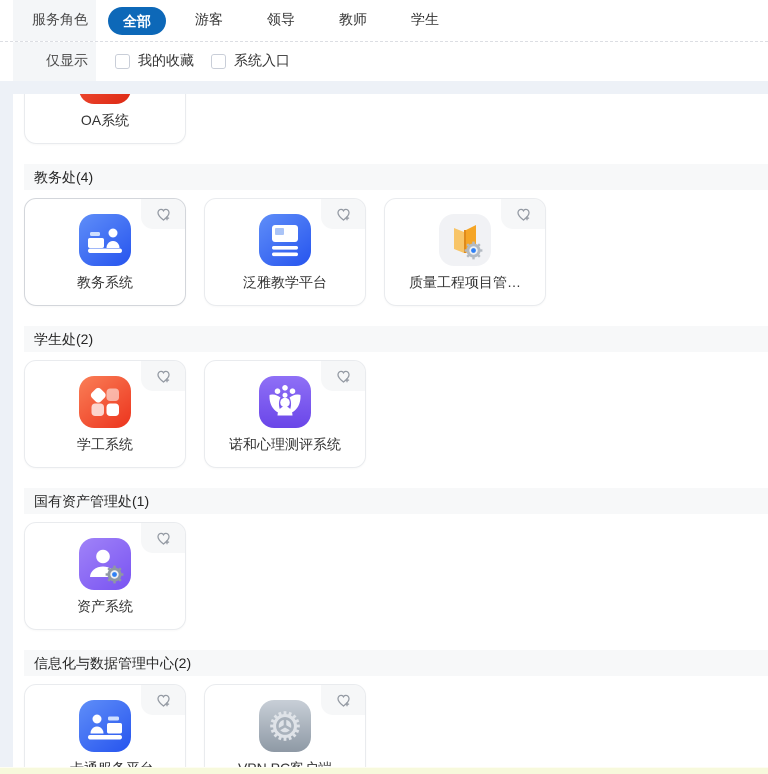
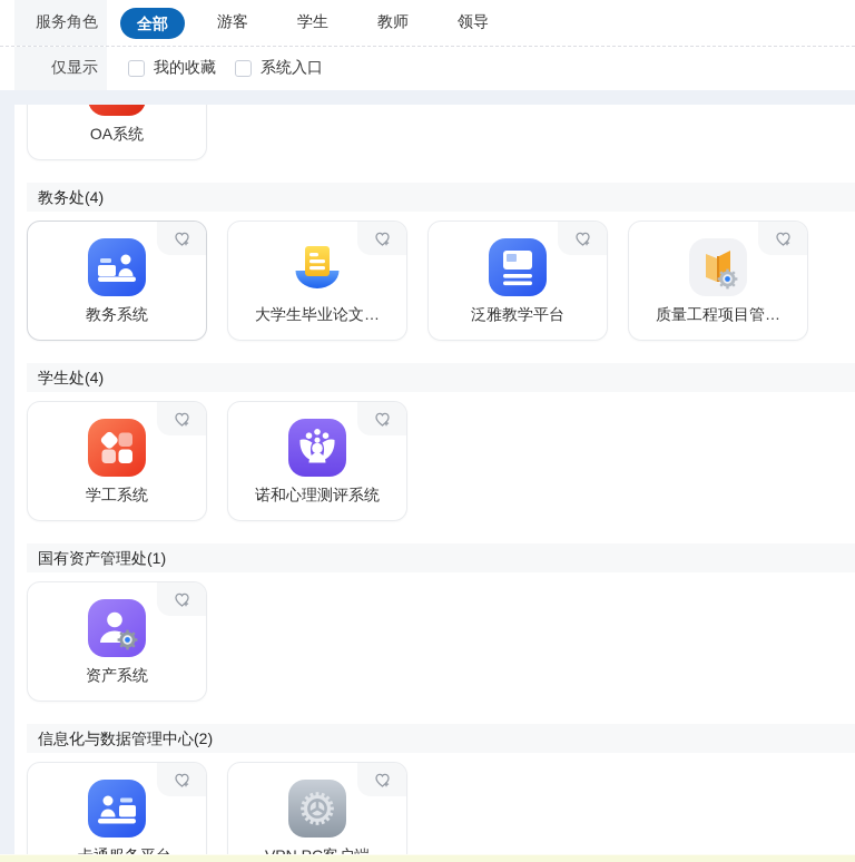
  服务角色
  全部
  游客
- 领导
+ 学生
  教师
- 学生
+ 领导
  仅显示
  我的收藏
  系统入口
  OA系统
  教务处(4)
  教务系统
+ 大学生毕业论文…
  泛雅教学平台
  质量工程项目管…
- 学生处(2)
+ 学生处(4)
  学工系统
  诺和心理测评系统
  国有资产管理处(1)
  资产系统
  信息化与数据管理中心(2)
